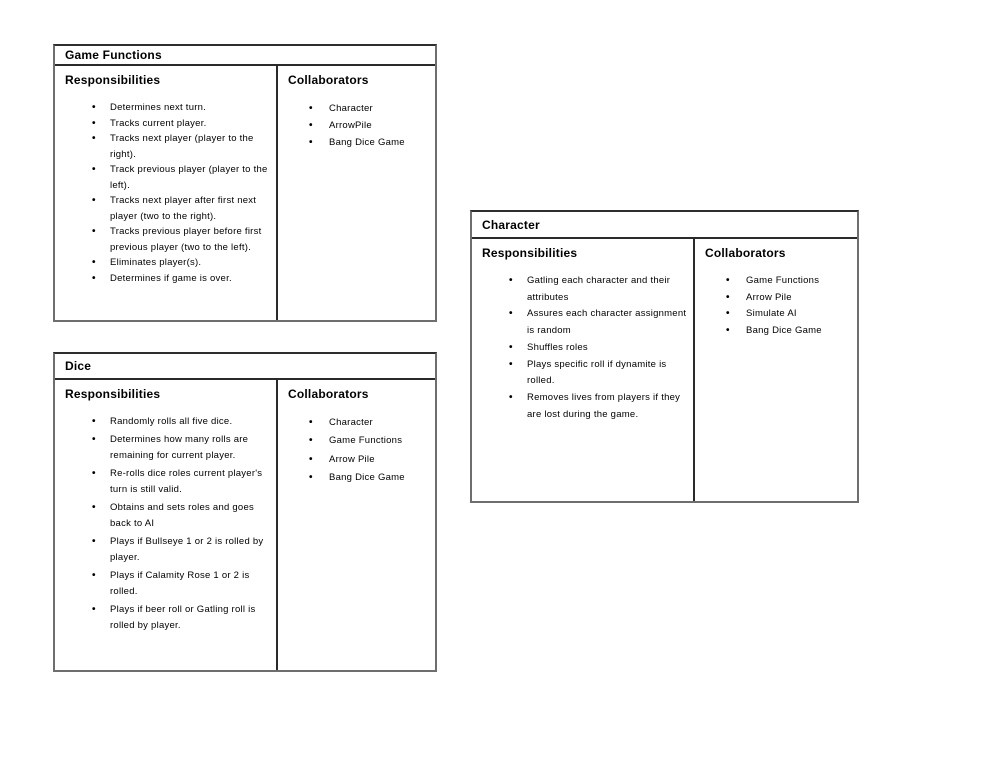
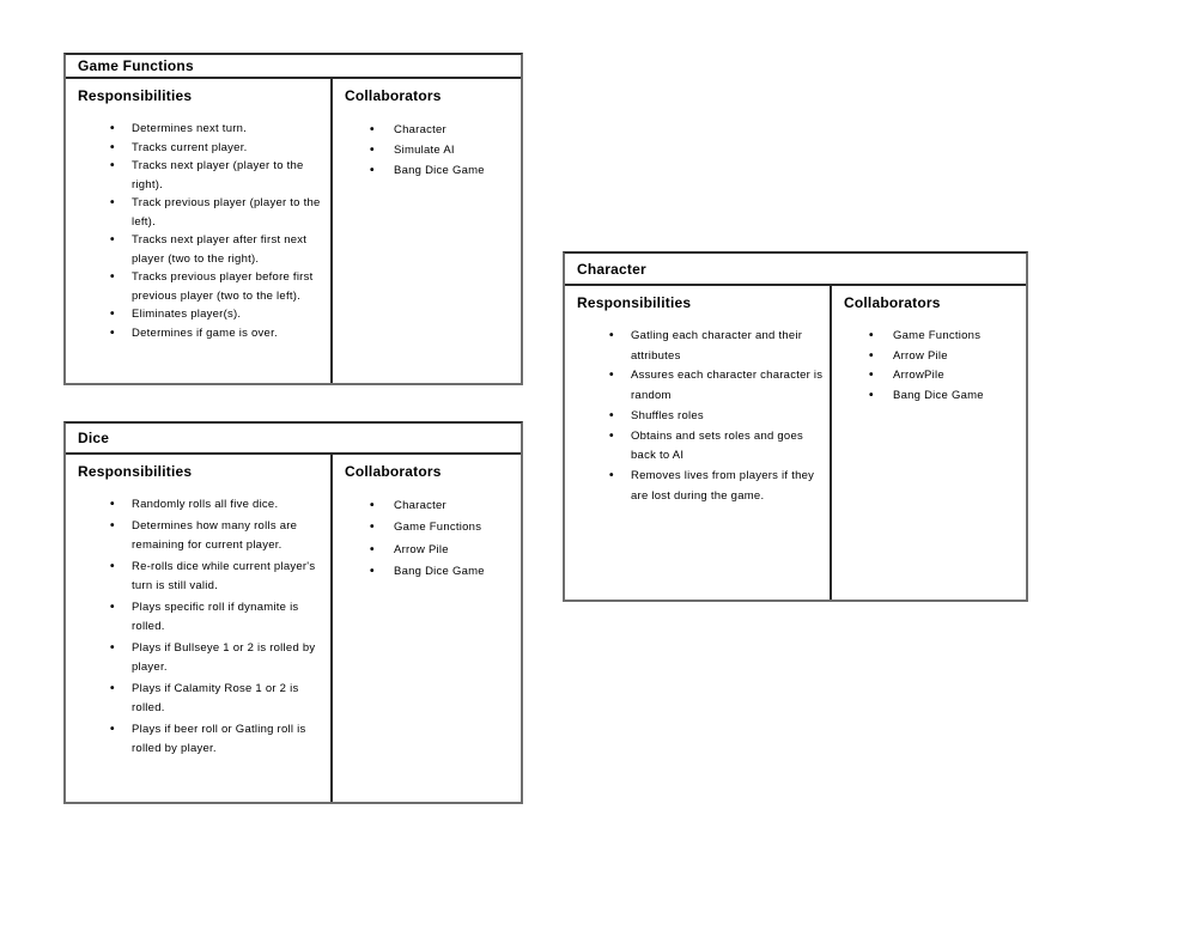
  Game Functions
  Responsibilities
  Determines next turn.
  Tracks current player.
  Tracks next player (player to the right).
  Track previous player (player to the left).
  Tracks next player after first next player (two to the right).
  Tracks previous player before first previous player (two to the left).
  Eliminates player(s).
  Determines if game is over.
  Collaborators
  Character
- ArrowPile
+ Simulate AI
  Bang Dice Game
  Dice
  Responsibilities
  Randomly rolls all five dice.
  Determines how many rolls are remaining for current player.
- Re-rolls dice roles current player's turn is still valid.
+ Re-rolls dice while current player's turn is still valid.
- Obtains and sets roles and goes back to AI
+ Plays specific roll if dynamite is rolled.
  Plays if Bullseye 1 or 2 is rolled by player.
  Plays if Calamity Rose 1 or 2 is rolled.
  Plays if beer roll or Gatling roll is rolled by player.
  Collaborators
  Character
  Game Functions
  Arrow Pile
  Bang Dice Game
  Character
  Responsibilities
  Gatling each character and their attributes
- Assures each character assignment is random
+ Assures each character character is random
  Shuffles roles
- Plays specific roll if dynamite is rolled.
+ Obtains and sets roles and goes back to AI
  Removes lives from players if they are lost during the game.
  Collaborators
  Game Functions
  Arrow Pile
- Simulate AI
+ ArrowPile
  Bang Dice Game
